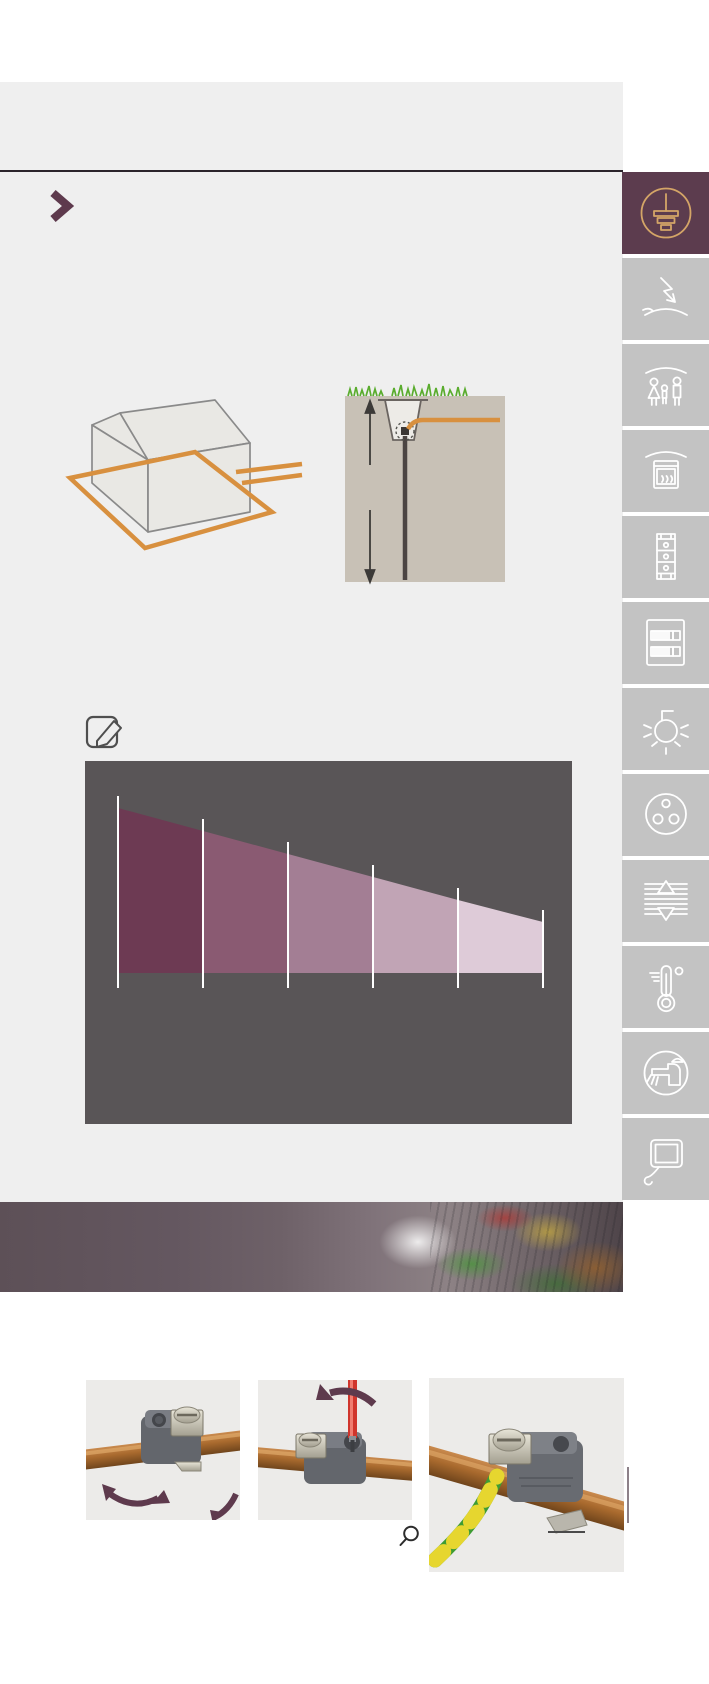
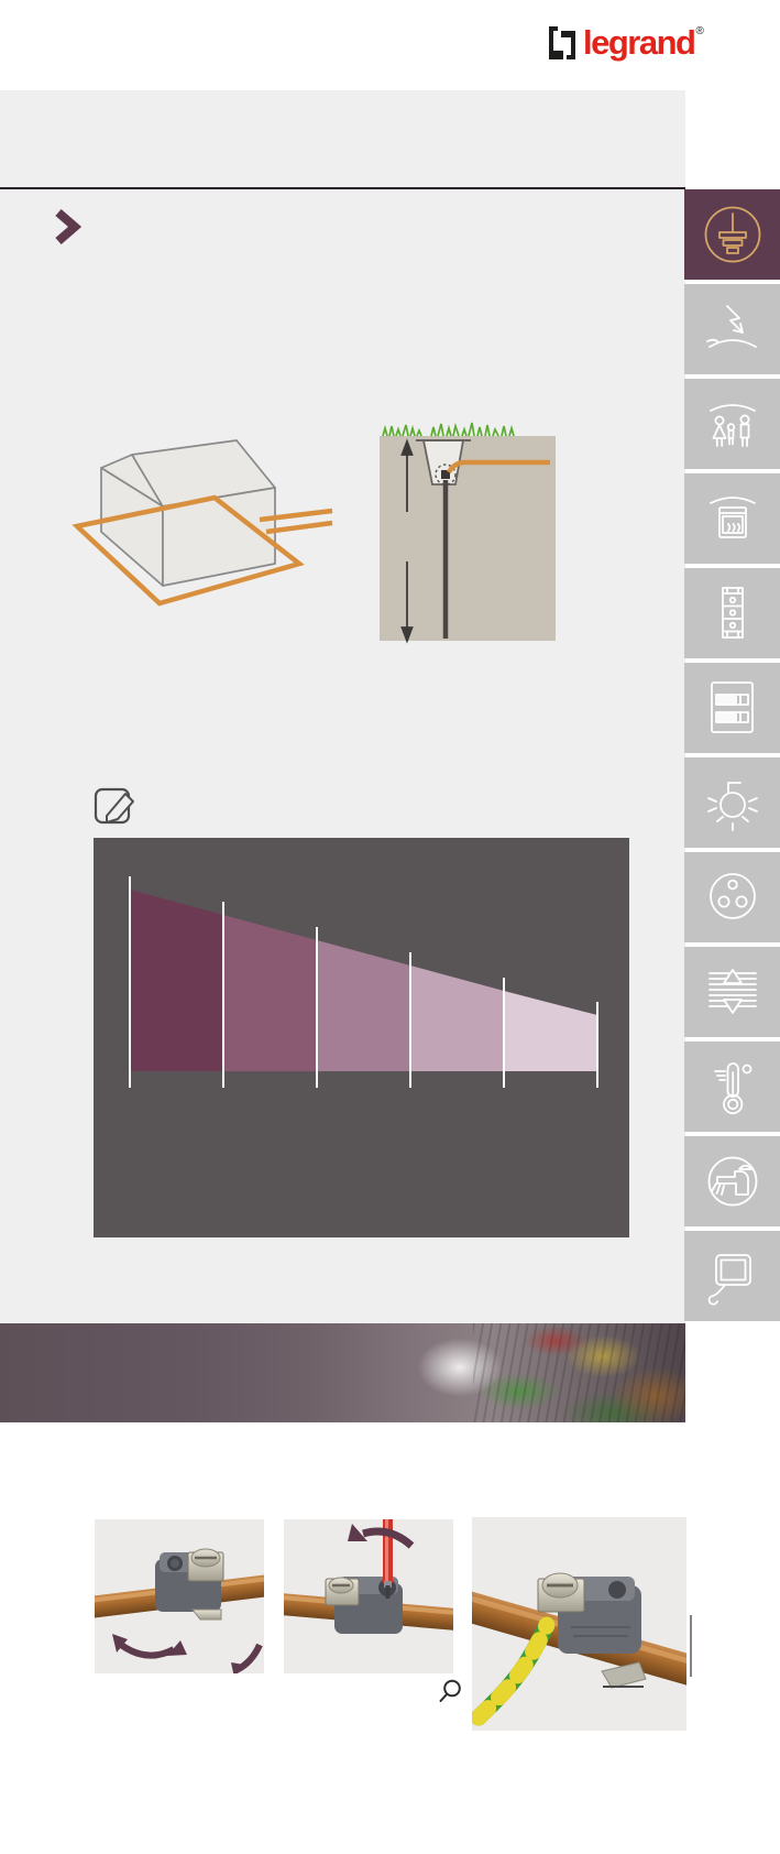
+ legrand
+ ®
